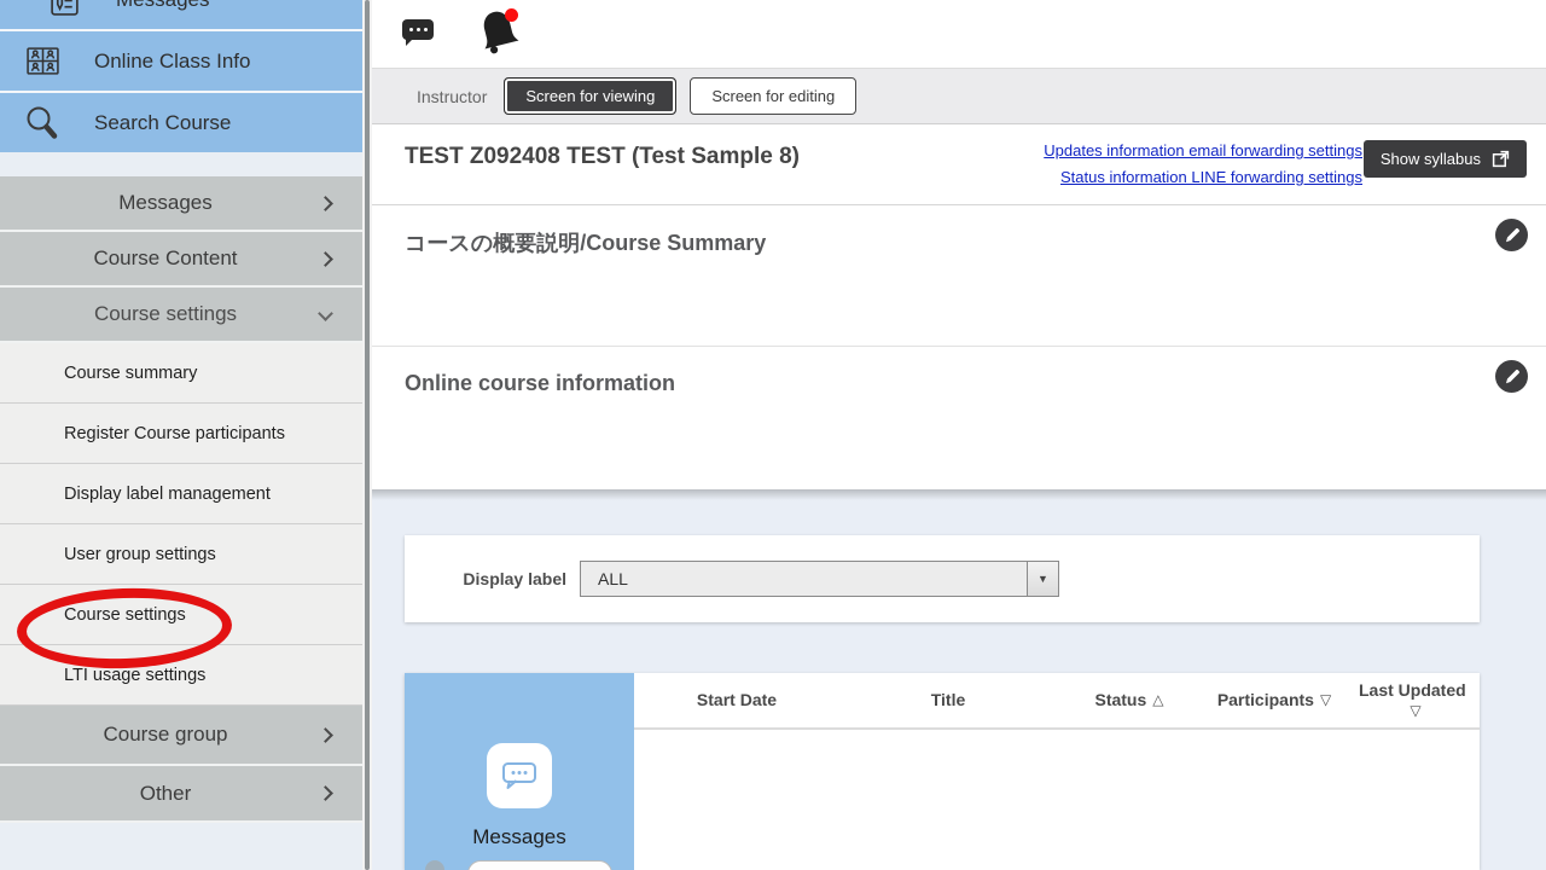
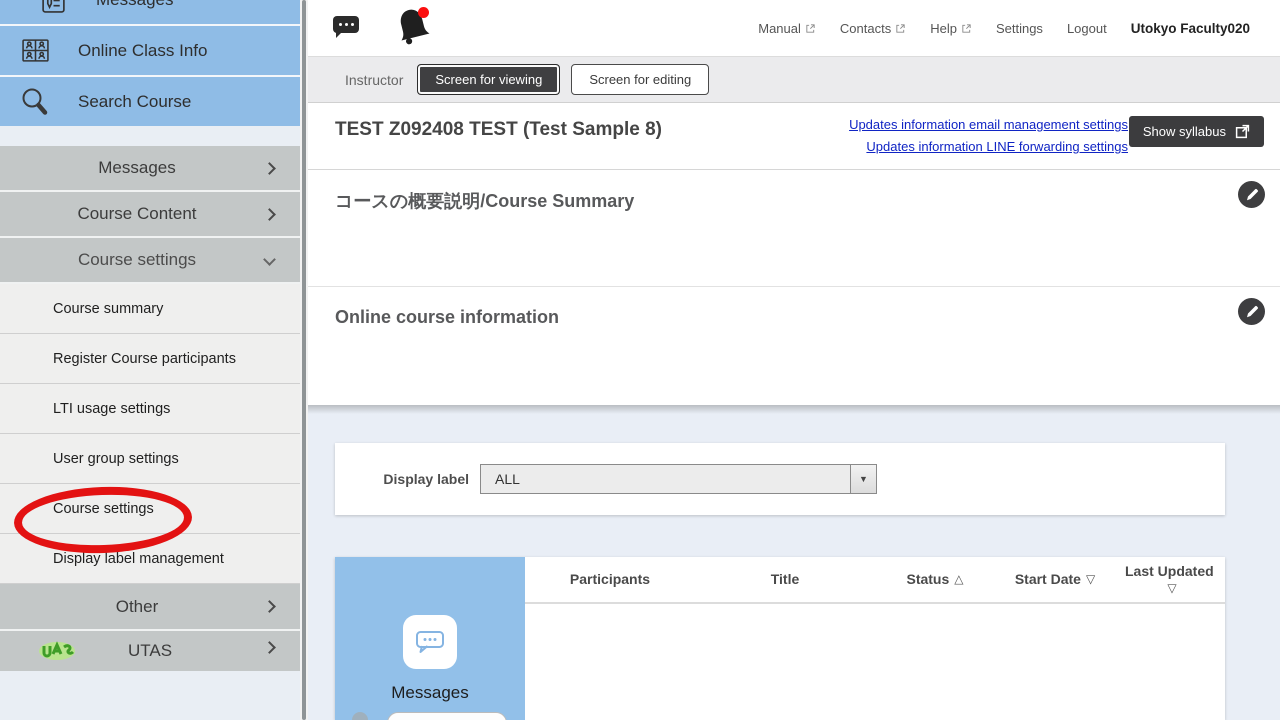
  Online Class Info
  Search Course
  Messages
  Course Content
  Course settings
  Course summary
  Register Course participants
- Display label management
+ LTI usage settings
  User group settings
  Course settings
- LTI usage settings
+ Display label management
- Course group
  Other
+ UTAS
+ Manual
+ Contacts
+ Help
+ Settings
+ Logout
+ Utokyo Faculty020
  Instructor
  Screen for viewing
  Screen for editing
  TEST Z092408 TEST (Test Sample 8)
- Updates information email forwarding settings
+ Updates information email management settings
- Status information LINE forwarding settings
+ Updates information LINE forwarding settings
  Show syllabus
  コースの概要説明/Course Summary
  Online course information
  Display label
  ALL
  ▼
  Messages
- Start Date
+ Participants
  Title
  Status
  △
- Participants
+ Start Date
  ▽
  Last Updated
  ▽
